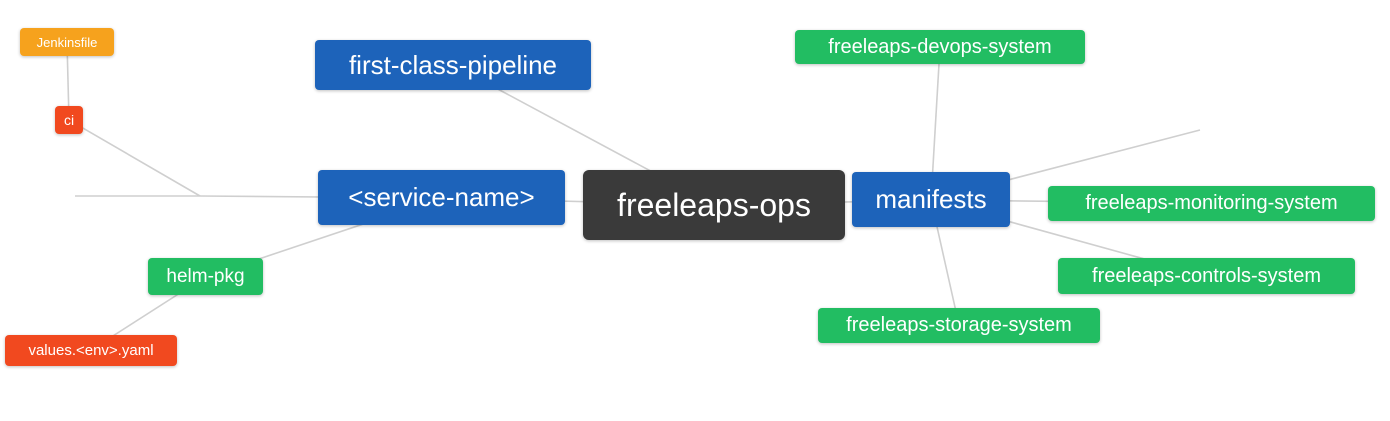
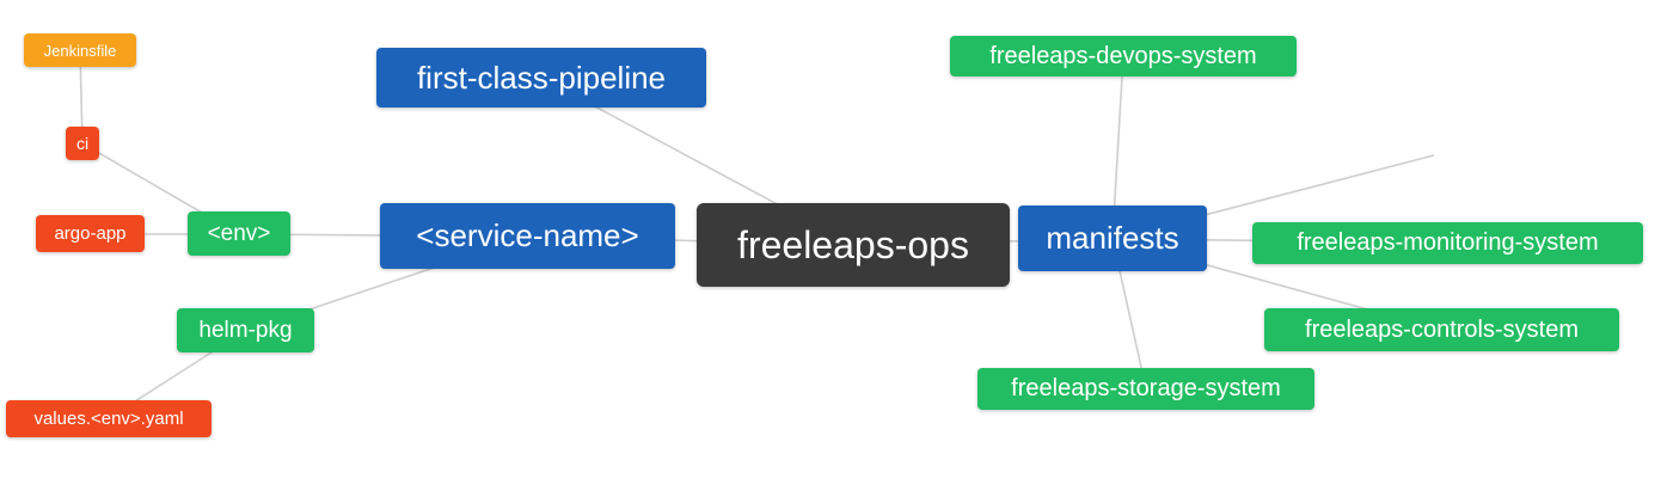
  Jenkinsfile
  ci
+ argo-app
+ <env>
  first-class-pipeline
  <service-name>
  helm-pkg
  values.<env>.yaml
  freeleaps-ops
  manifests
  freeleaps-devops-system
  freeleaps-monitoring-system
  freeleaps-controls-system
  freeleaps-storage-system
